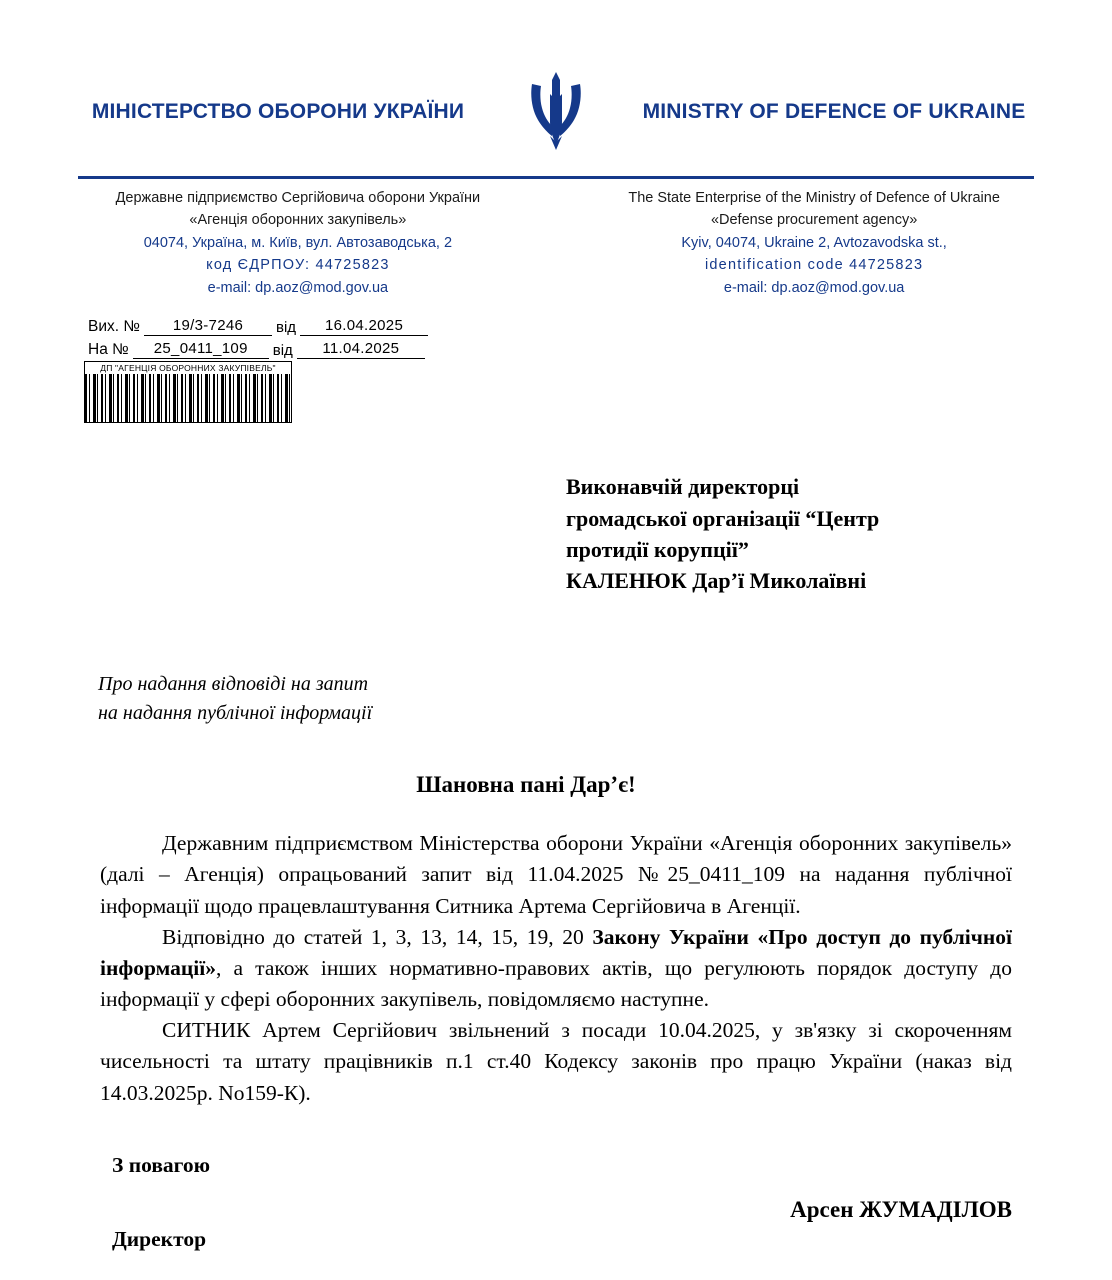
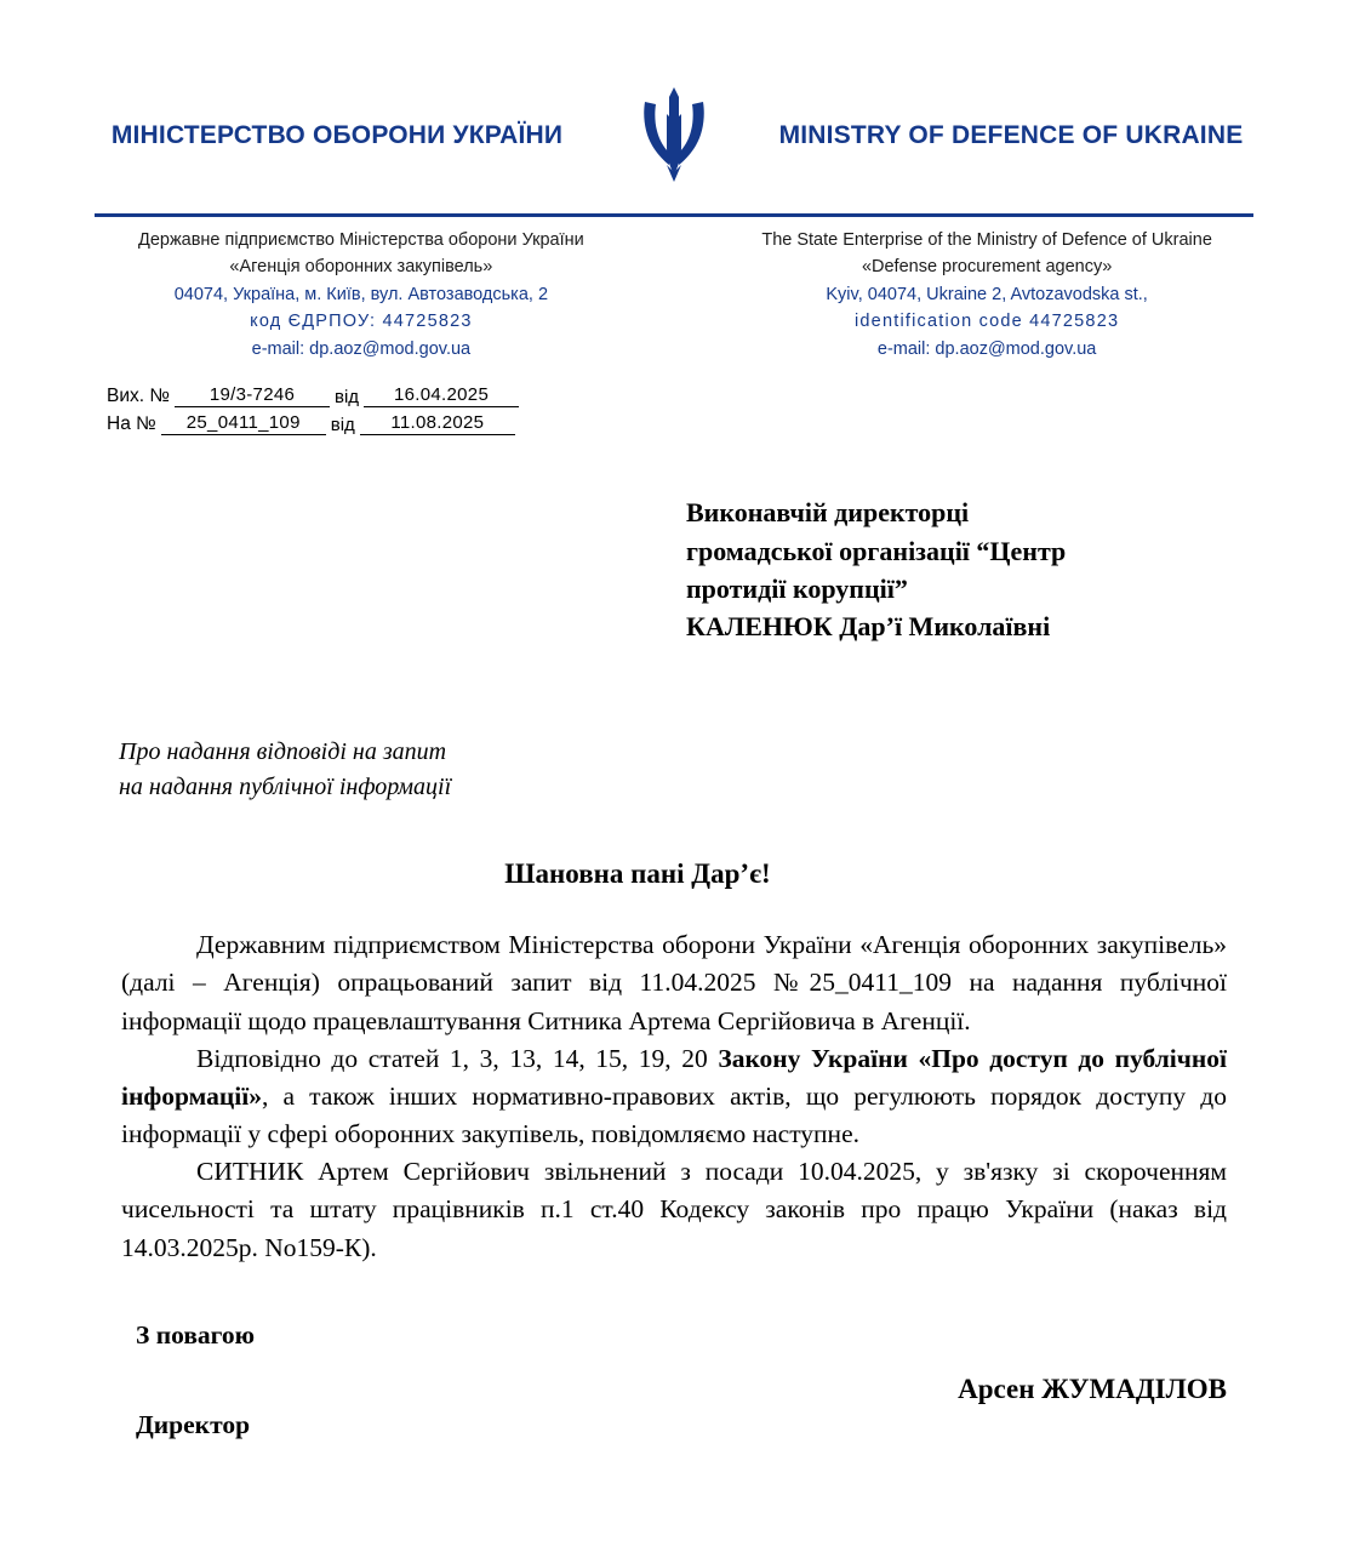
  МІНІСТЕРСТВО ОБОРОНИ УКРАЇНИ
  MINISTRY OF DEFENCE OF UKRAINE
- Державне підприємство Сергійовича оборони України
+ Державне підприємство Міністерства оборони України
  «Агенція оборонних закупівель»
  04074, Україна, м. Київ, вул. Автозаводська, 2
  код ЄДРПОУ: 44725823
  e-mail: dp.aoz@mod.gov.ua
  The State Enterprise of the Ministry of Defence of Ukraine
  «Defense procurement agency»
  Kyiv, 04074, Ukraine 2, Avtozavodska st.,
  identification code 44725823
  e-mail: dp.aoz@mod.gov.ua
  Вих. №
  19/3-7246
  від
  16.04.2025
  На №
  25_0411_109
  від
- 11.04.2025
+ 11.08.2025
- ДП "АГЕНЦІЯ ОБОРОННИХ ЗАКУПІВЕЛЬ"
  Виконавчій директорці
  громадської організації “Центр
  протидії корупції”
  КАЛЕНЮК Дар’ї Миколаївні
  Про надання відповіді на запит
  на надання публічної інформації
  Шановна пані Дар’є!
  Державним підприємством Міністерства оборони України «Агенція оборонних закупівель» (далі – Агенція) опрацьований запит від 11.04.2025 №25_0411_109 на надання публічної інформації щодо працевлаштування Ситника Артема Сергійовича в Агенції.
  Відповідно до статей 1, 3, 13, 14, 15, 19, 20 Закону України «Про доступ до публічної інформації», а також інших нормативно-правових актів, що регулюють порядок доступу до інформації у сфері оборонних закупівель, повідомляємо наступне.
  СИТНИК Артем Сергійович звільнений з посади 10.04.2025, у зв'язку зі скороченням чисельності та штату працівників п.1 ст.40 Кодексу законів про працю України (наказ від 14.03.2025р. No159-К).
  З повагою
  Арсен ЖУМАДІЛОВ
  Директор
